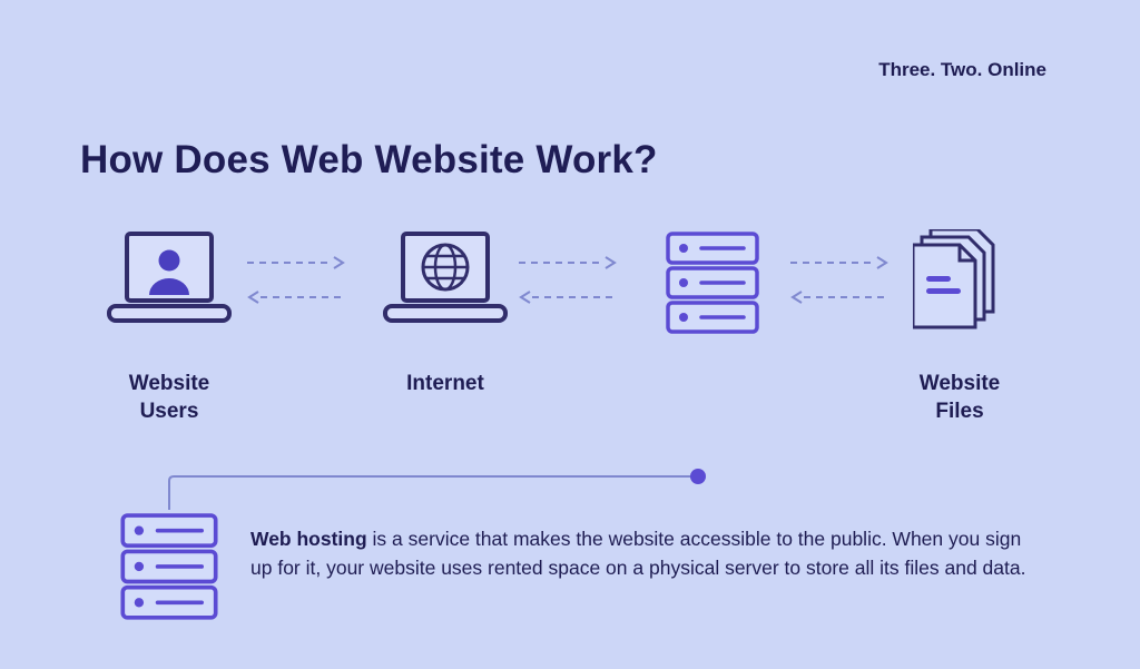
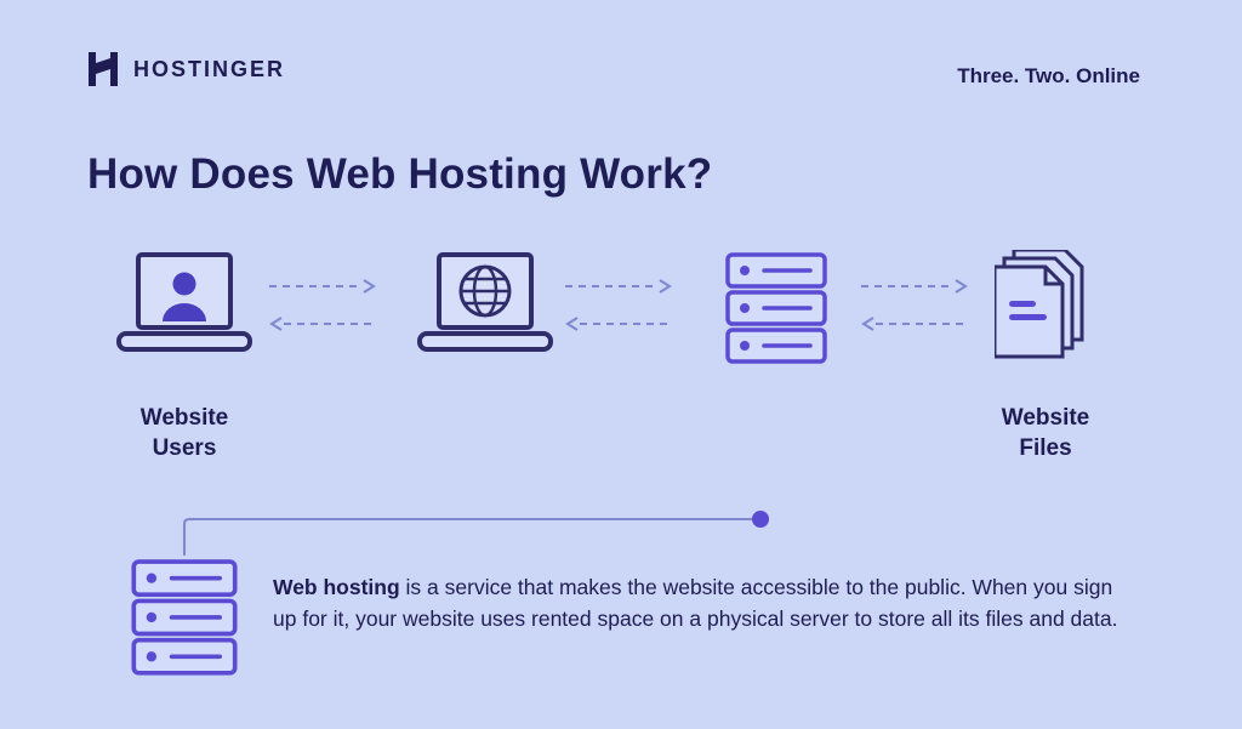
+ HOSTINGER
  Three. Two. Online
- How Does Web Website Work?
+ How Does Web Hosting Work?
  Website
  Users
- Internet
  Website
  Files
  Web hosting is a service that makes the website accessible to the public. When you sign up for it, your website uses rented space on a physical server to store all its files and data.
